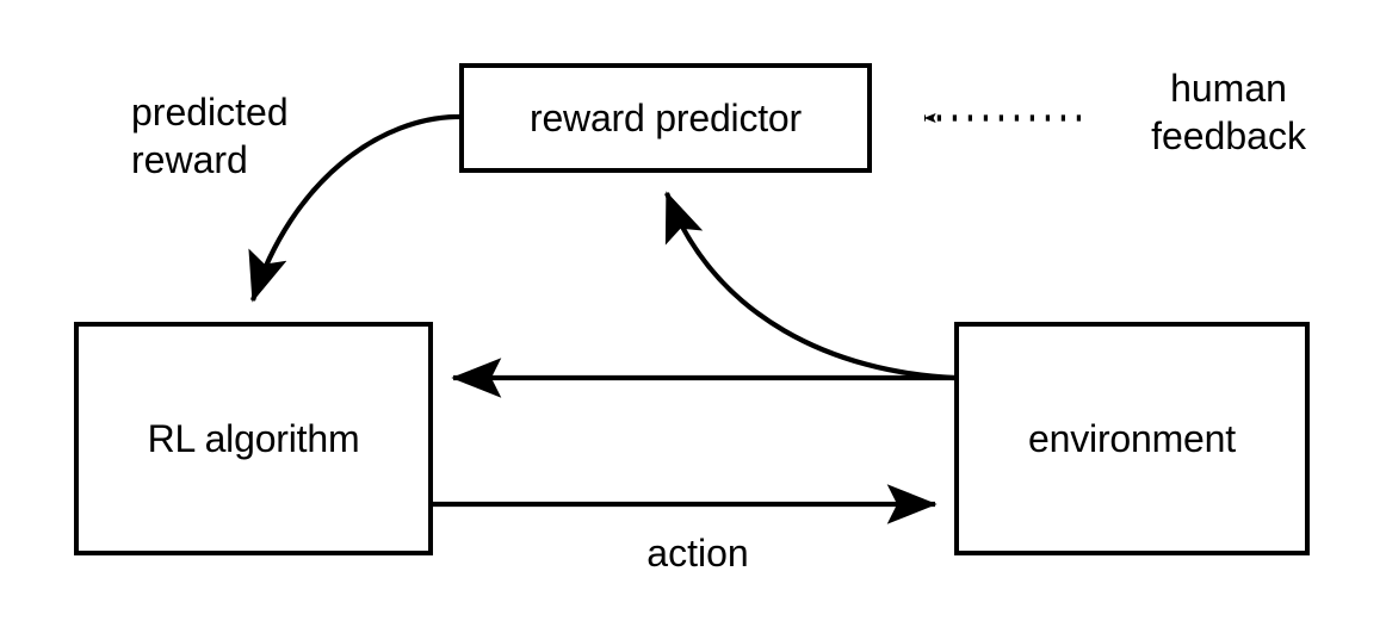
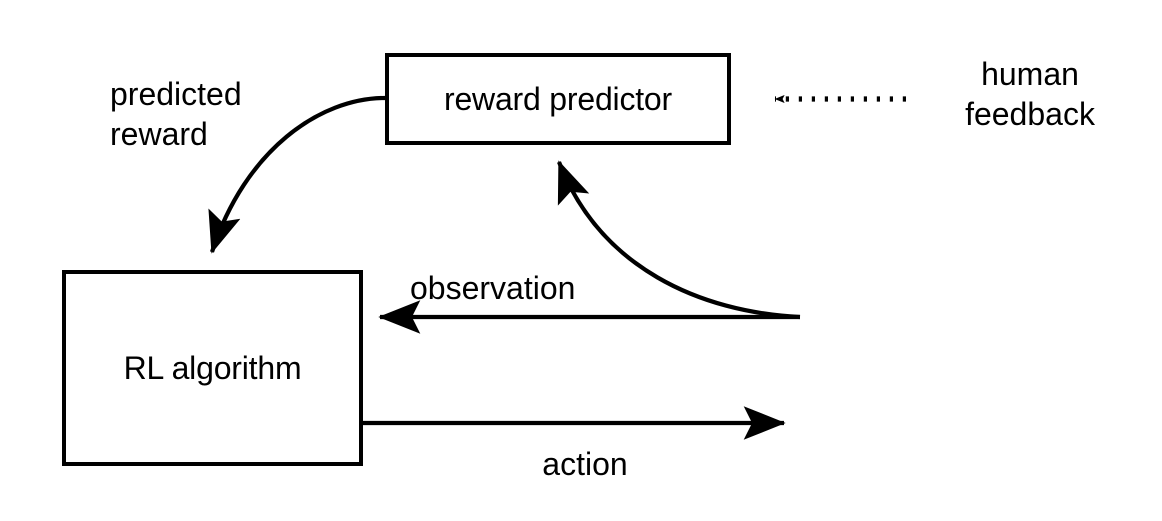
  reward predictor
  RL algorithm
- environment
  predicted
  reward
  human
  feedback
+ observation
  action
